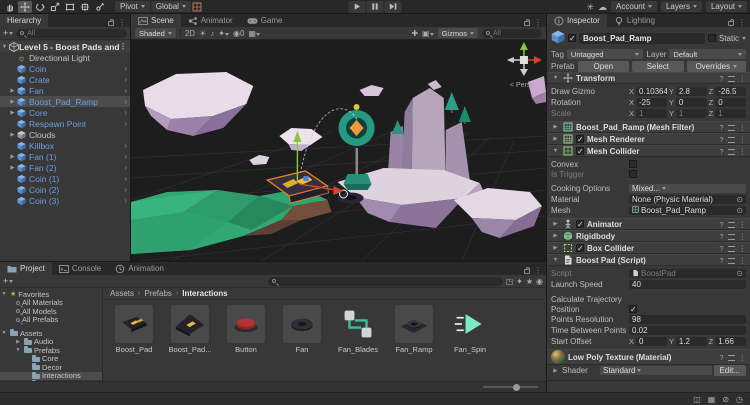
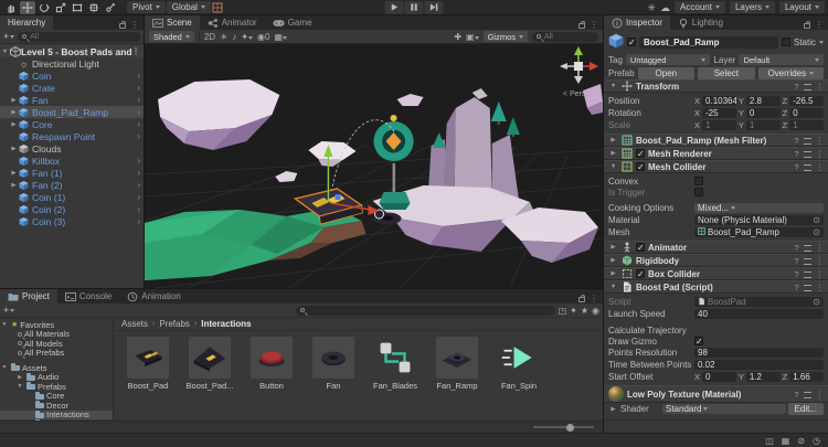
  Pivot
  Global
  ✳
  ☁
  Account
  Layers
  Layout
  Hierarchy
  ⋮
  +
  Level 5 - Boost Pads and
  ⋮
  ☼
  Directional Light
  Coin
  ›
  Crate
  ›
  Fan
  ›
  Boost_Pad_Ramp
  ›
  Core
  ›
  Respawn Point
  ›
  Clouds
  Killbox
  ›
  Fan (1)
  ›
  Fan (2)
  ›
  Coin (1)
  ›
  Coin (2)
  ›
  Coin (3)
  ›
  Scene
  Animator
  Game
  ⋮
  Shaded
  2D
  ☀
  ♪
  ✦
  ◉0
  ▦
  ✚
  ▣
  Gizmos
  Project
  Console
  Animation
  ⋮
  +
  ◳
  ✦
  ★
  ◉
  Favorites
  All Materials
  All Models
  All Prefabs
  Assets
  Audio
  Prefabs
  Core
  Decor
  Interactions
  Assets
  Prefabs
  Interactions
  Boost_Pad
  Boost_Pad...
  Button
  Fan
  Fan_Blades
  Fan_Ramp
  Fan_Spin
  Inspector
  Lighting
  ⋮
  Boost_Pad_Ramp
  Static
  Tag
  Untagged
  Layer
  Default
  Prefab
  Open
  Select
  Overrides
  Transform
  ?
  ⋮
- Draw Gizmo
+ Position
  X
  0.10364
  Y
  2.8
  Z
  -26.5
  Rotation
  X
  -25
  Y
  0
  Z
  0
  Scale
  X
  1
  Y
  1
  Z
  1
  Boost_Pad_Ramp (Mesh Filter)
  ?
  ⋮
  Mesh Renderer
  ?
  ⋮
  Mesh Collider
  ?
  ⋮
  Convex
  Is Trigger
  Cooking Options
  Mixed...
  Material
  None (Physic Material)
  ⊙
  Mesh
  Boost_Pad_Ramp
  ⊙
  Animator
  ?
  ⋮
  Rigidbody
  ?
  ⋮
  Box Collider
  ?
  ⋮
  Boost Pad (Script)
  ?
  ⋮
  Script
  BoostPad
  ⊙
  Launch Speed
  40
  Calculate Trajectory
- Position
+ Draw Gizmo
  Points Resolution
  98
  Time Between Points
  0.02
  Start Offset
  X
  0
  Y
  1.2
  Z
  1.66
  Low Poly Texture (Material)
  ?
  ⋮
  Shader
  Standard
  Edit...
  ◫
  ▦
  ⊘
  ◷
